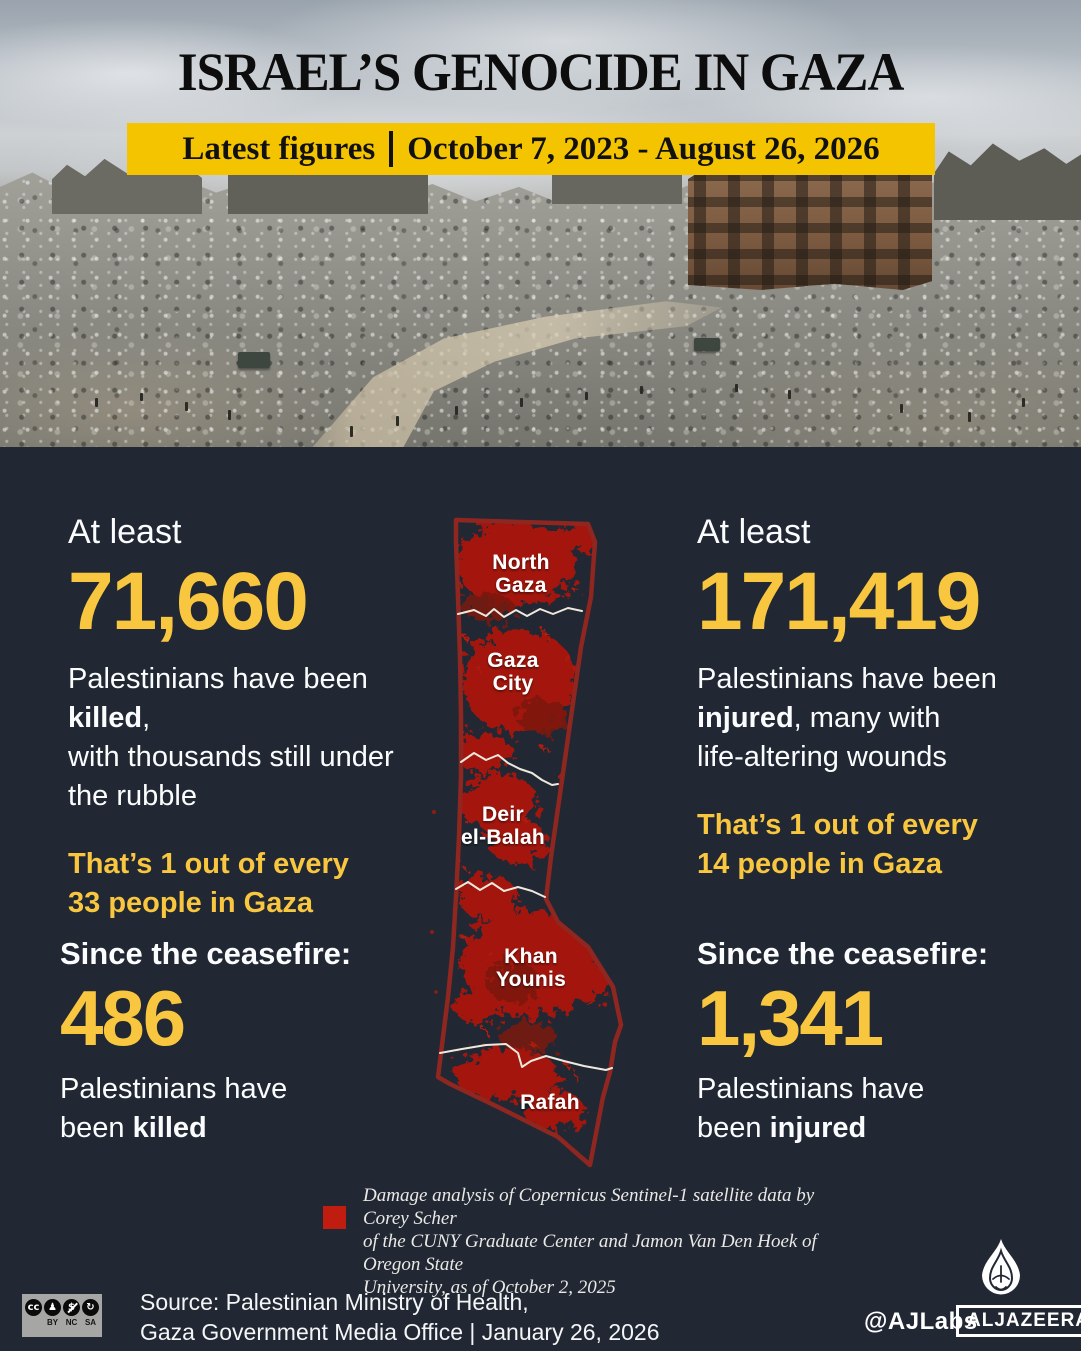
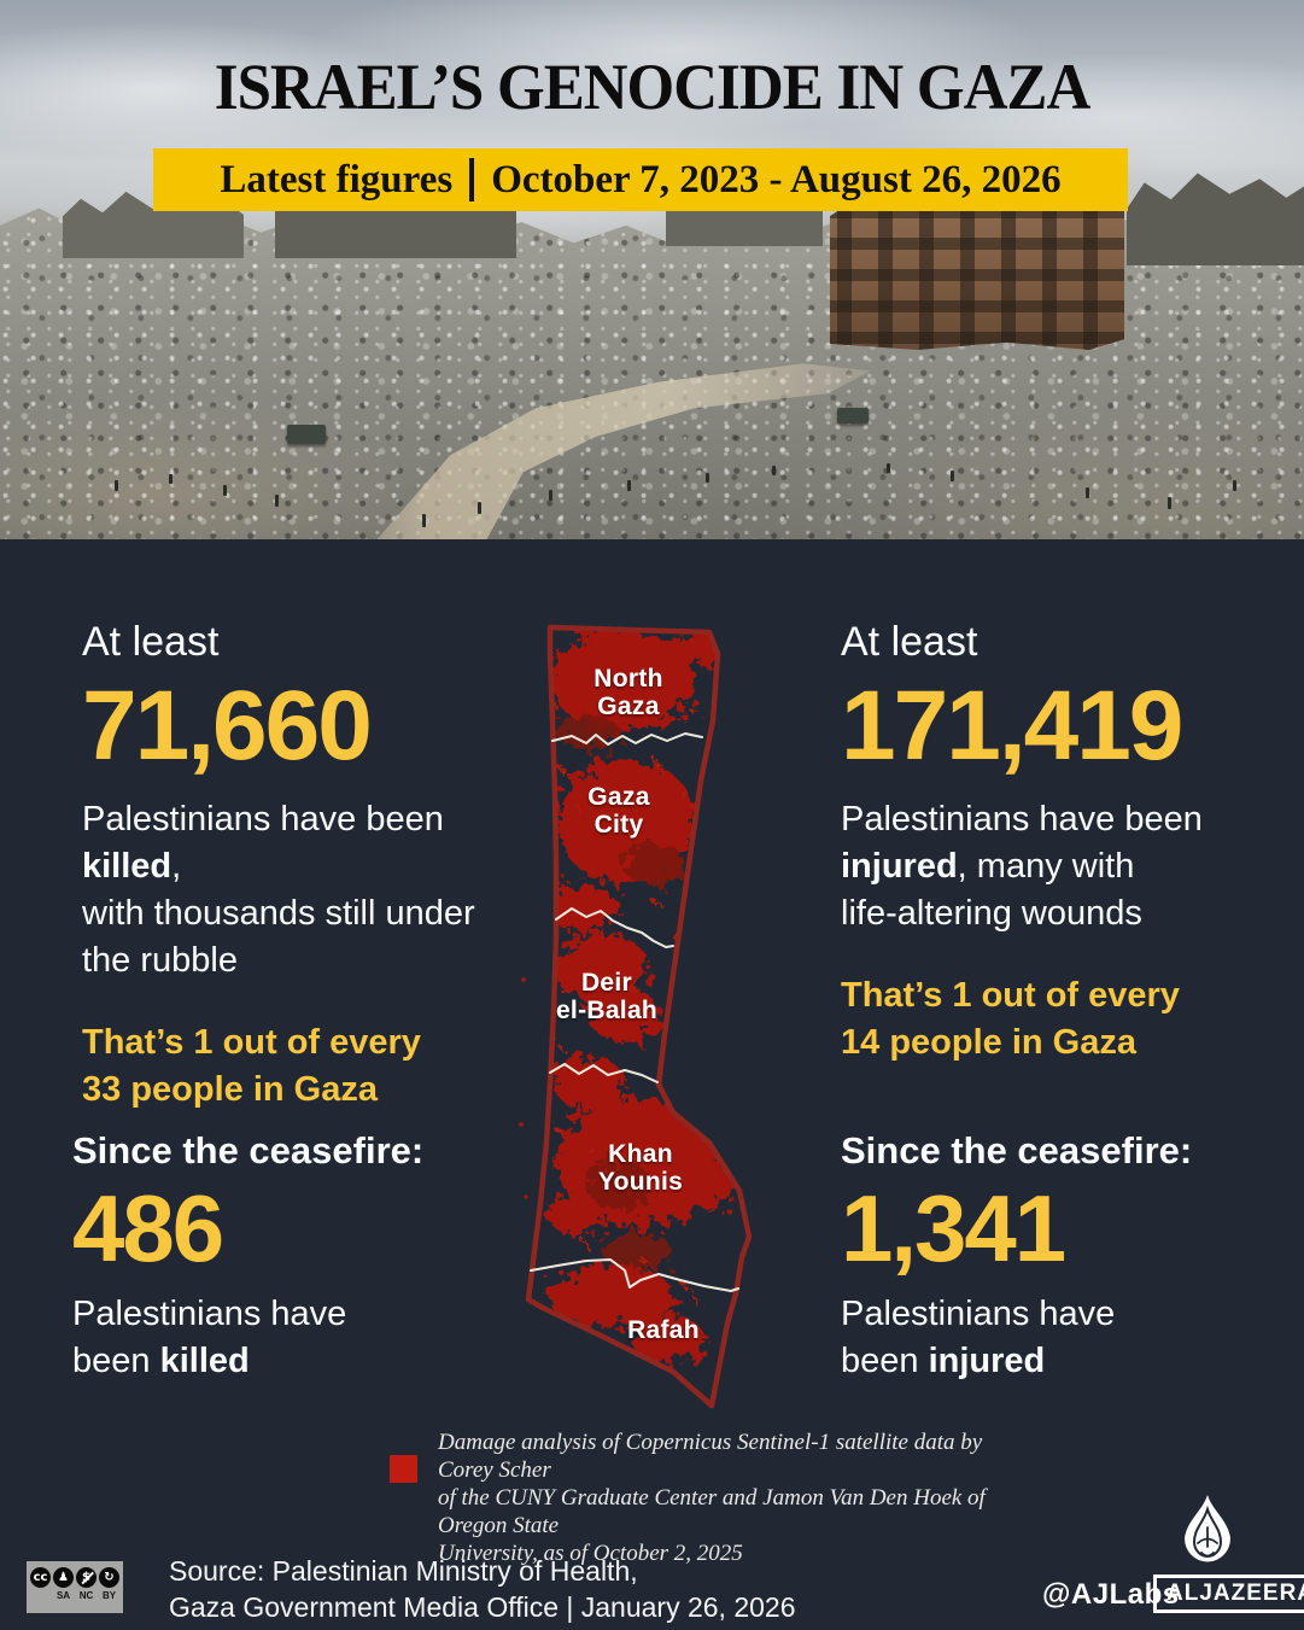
  ISRAEL’S GENOCIDE IN GAZA
  Latest figures
  October 7, 2023 - August 26, 2026
  At least
  71,660
  Palestinians have been killed,
  with thousands still under
  the rubble
  That’s 1 out of every
  33 people in Gaza
  At least
  171,419
  Palestinians have been
  injured, many with
  life-altering wounds
  That’s 1 out of every
  14 people in Gaza
  Since the ceasefire:
  486
  Palestinians have
  been killed
  Since the ceasefire:
  1,341
  Palestinians have
  been injured
  North
  Gaza
  Gaza
  City
  Deir
  el-Balah
  Khan
  Younis
  Rafah
  Damage analysis of Copernicus Sentinel-1 satellite data by Corey Scher
  of the CUNY Graduate Center and Jamon Van Den Hoek of Oregon State
  University, as of October 2, 2025
  cc
  ♟
- BY
+ SA
  $
  NC
  ↻
- SA
+ BY
  Source: Palestinian Ministry of Health,
  Gaza Government Media Office | January 26, 2026
  @AJLabs
  ALJAZEER
